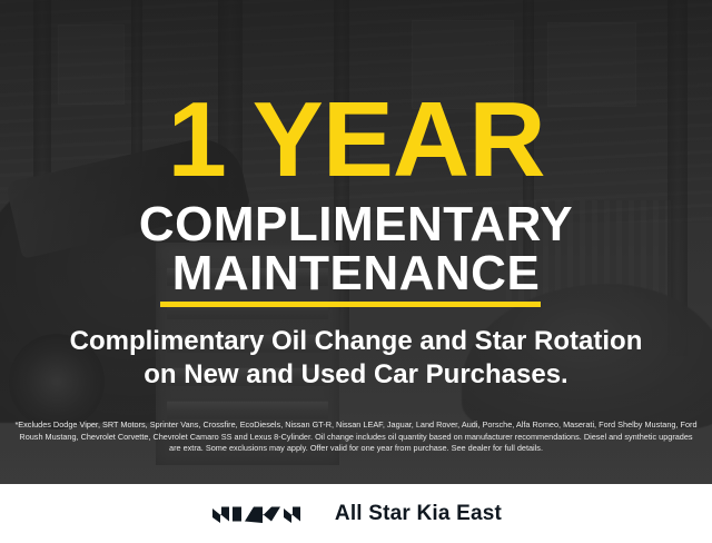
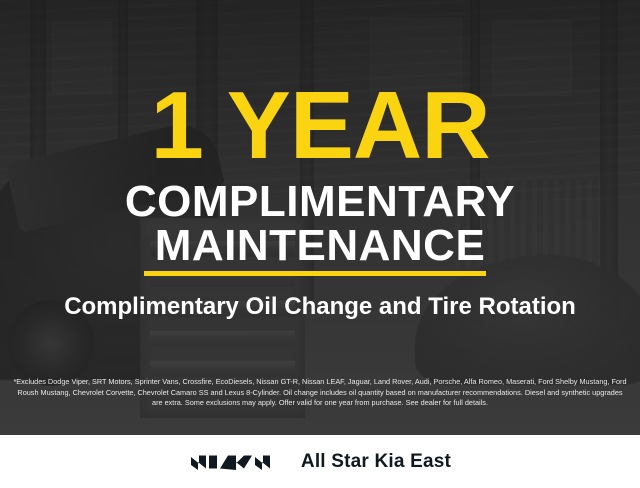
  1 YEAR
  COMPLIMENTARY
  MAINTENANCE
- Complimentary Oil Change and Star Rotation
+ Complimentary Oil Change and Tire Rotation
- on New and Used Car Purchases.
  *Excludes Dodge Viper, SRT Motors, Sprinter Vans, Crossfire, EcoDiesels, Nissan GT-R, Nissan LEAF, Jaguar, Land Rover, Audi, Porsche, Alfa Romeo, Maserati, Ford Shelby Mustang, Ford Roush Mustang, Chevrolet Corvette, Chevrolet Camaro SS and Lexus 8-Cylinder. Oil change includes oil quantity based on manufacturer recommendations. Diesel and synthetic upgrades are extra. Some exclusions may apply. Offer valid for one year from purchase. See dealer for full details.
  All Star Kia East
